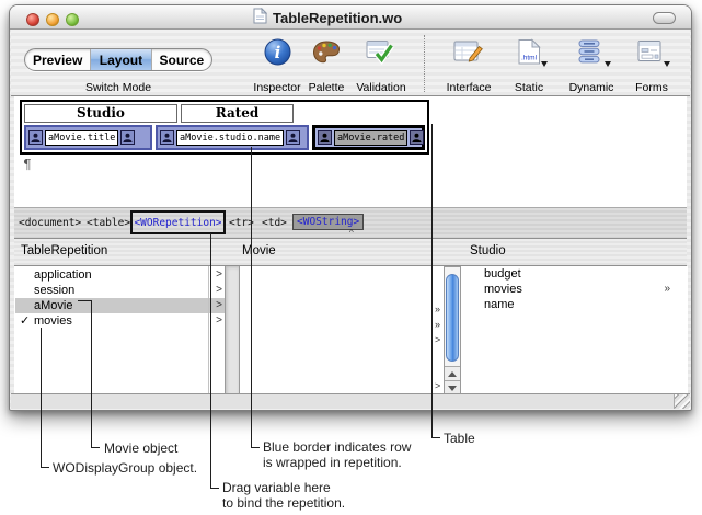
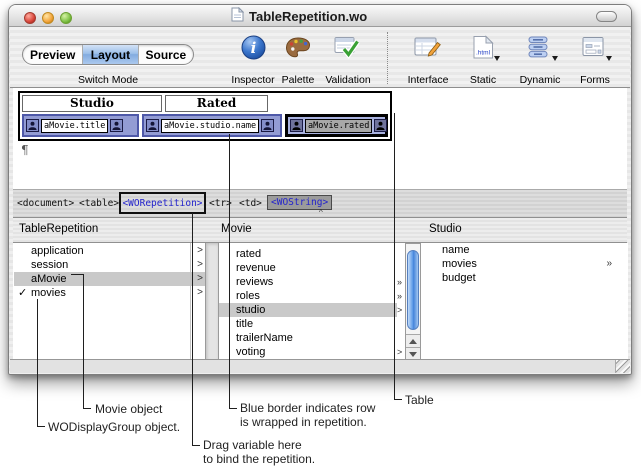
  TableRepetition.wo
  Preview
  Layout
  Source
  Switch Mode
  i
  Inspector
  Palette
  Validation
  Interface
  Static
  Dynamic
  Forms
  Studio
  Rated
  aMovie.title
  aMovie.studio.name
  aMovie.rated
  ¶
  <document>
  <table>
  <WORepetition>
  <tr>
  <td>
  <WOString>
  ^
  TableRepetition
  Movie
  Studio
  application
  >
  session
  >
  aMovie
  >
  ✓
  movies
  >
+ rated
+ revenue
+ reviews
+ roles
+ studio
+ title
+ trailerName
+ voting
  »
  »
  >
  >
- budget
+ name
  movies
  »
- name
+ budget
  Movie object
  WODisplayGroup object.
  Drag variable here
  to bind the repetition.
  Blue border indicates row
  is wrapped in repetition.
  Table
